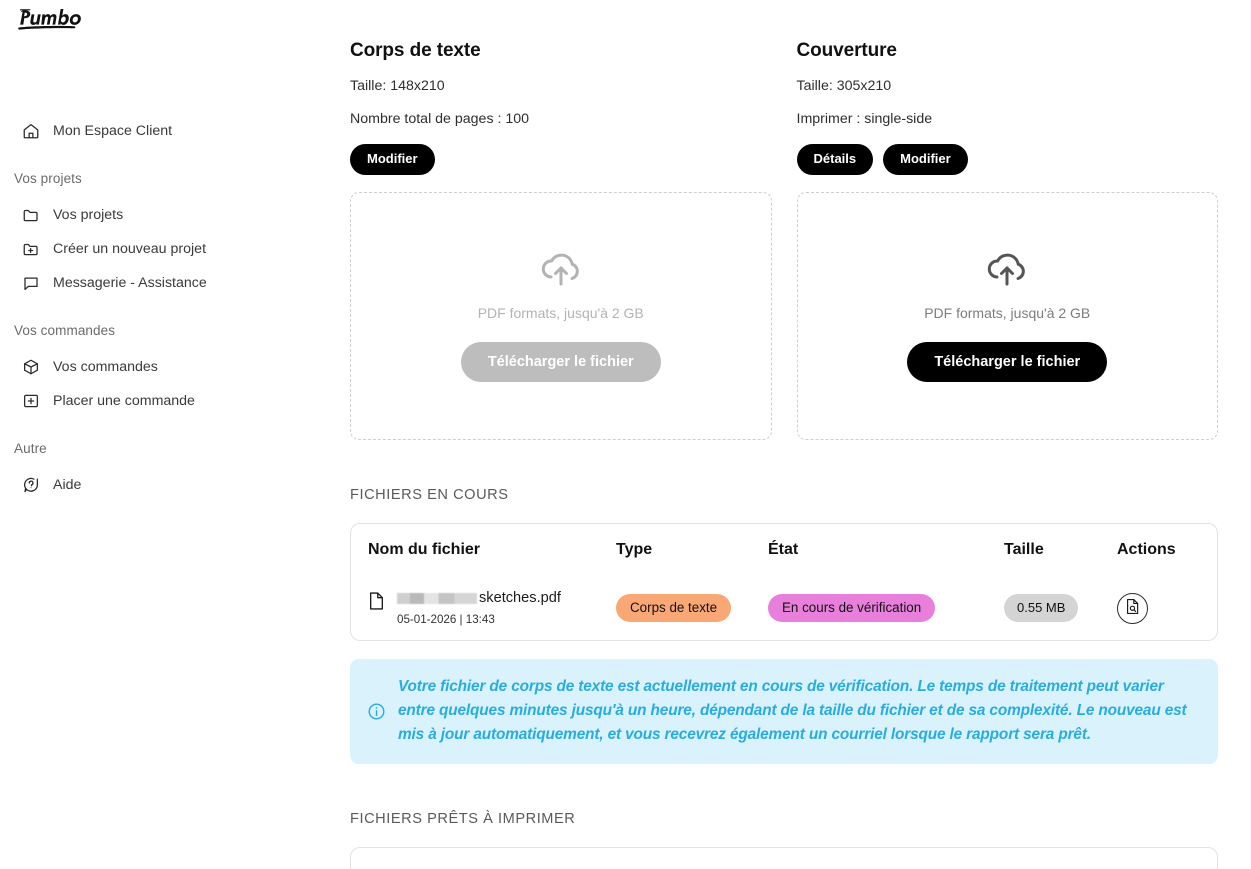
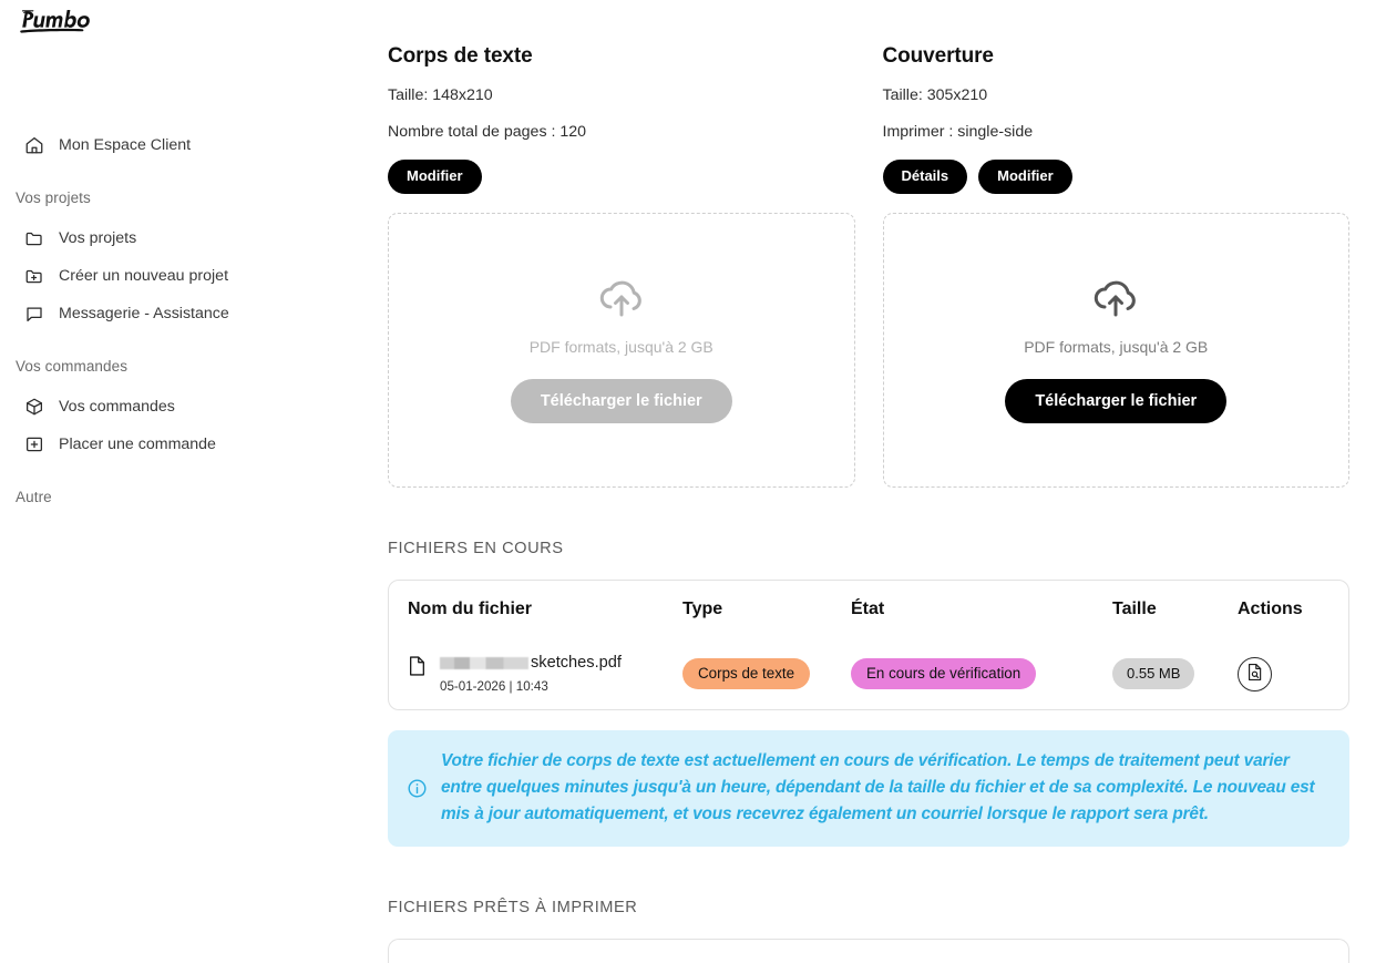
  Mon Espace Client
  Vos projets
  Vos projets
  Créer un nouveau projet
  Messagerie - Assistance
  Vos commandes
  Vos commandes
  Placer une commande
  Autre
- Aide
  Corps de texte
  Taille: 148x210
- Nombre total de pages : 100
+ Nombre total de pages : 120
  Modifier
  PDF formats, jusqu'à 2 GB
  Télécharger le fichier
  Couverture
  Taille: 305x210
  Imprimer : single-side
  Détails
  Modifier
  PDF formats, jusqu'à 2 GB
  Télécharger le fichier
  FICHIERS EN COURS
  Nom du fichier
  Type
  État
  Taille
  Actions
  sketches.pdf
- 05-01-2026 | 13:43
+ 05-01-2026 | 10:43
  Corps de texte
  En cours de vérification
  0.55 MB
  Votre fichier de corps de texte est actuellement en cours de vérification. Le temps de traitement peut varier entre quelques minutes jusqu'à un heure, dépendant de la taille du fichier et de sa complexité. Le nouveau est mis à jour automatiquement, et vous recevrez également un courriel lorsque le rapport sera prêt.
  FICHIERS PRÊTS À IMPRIMER
